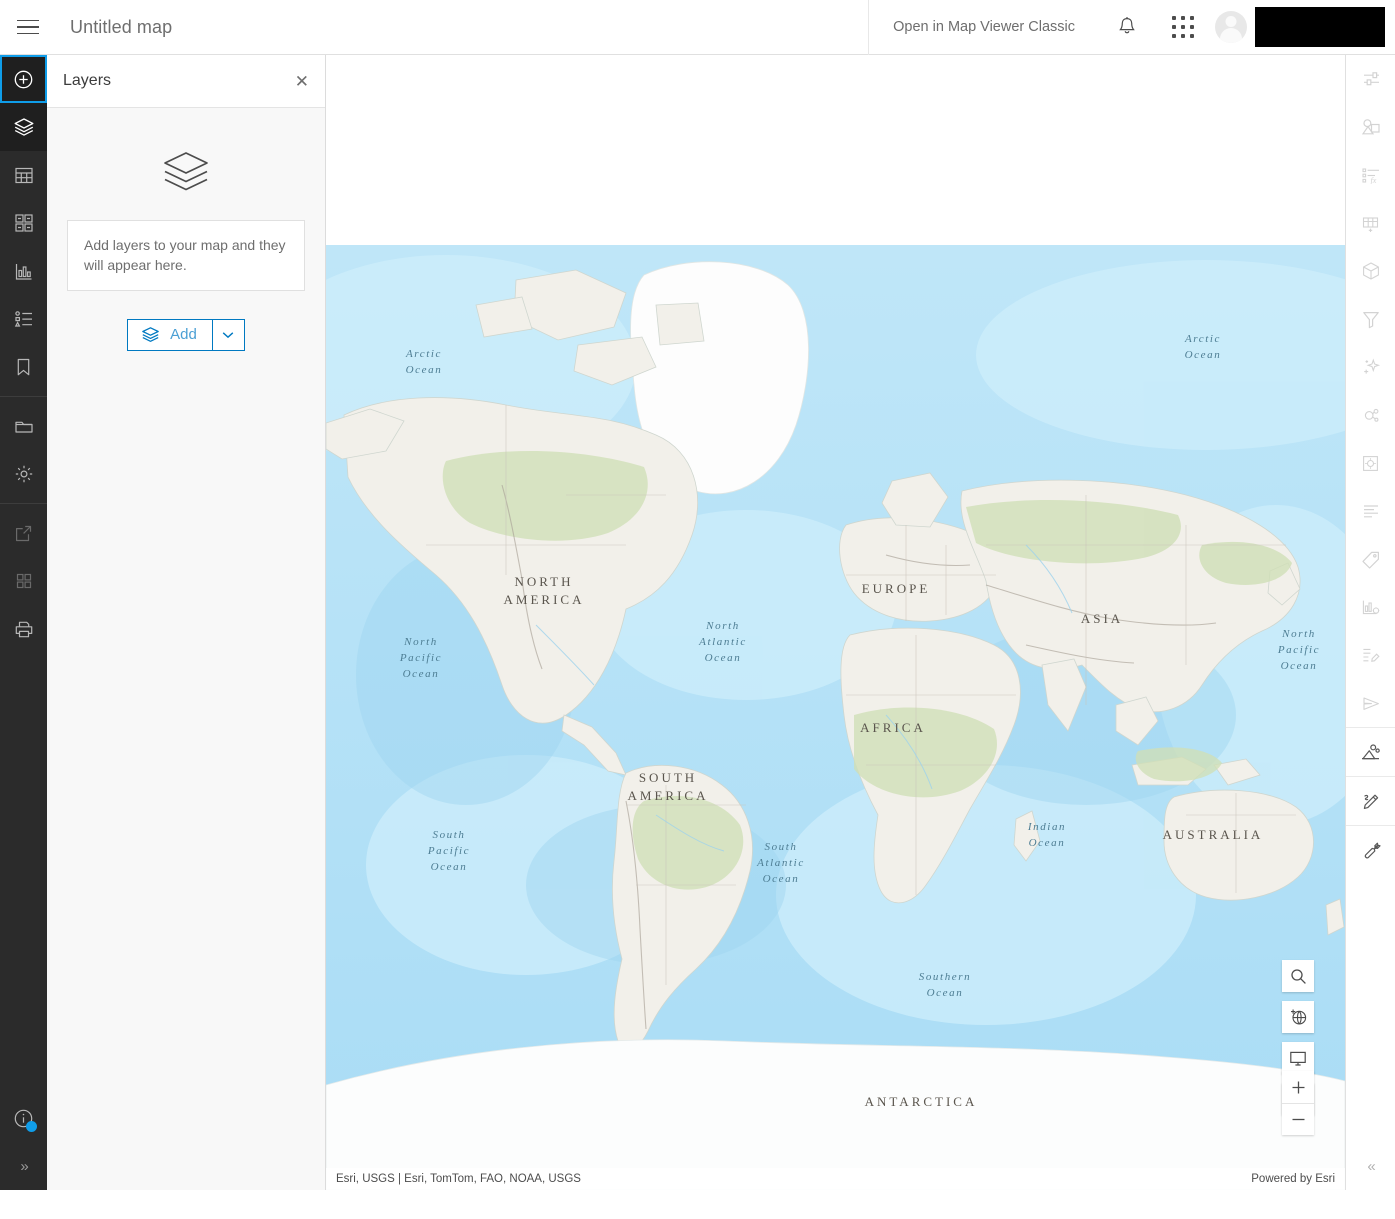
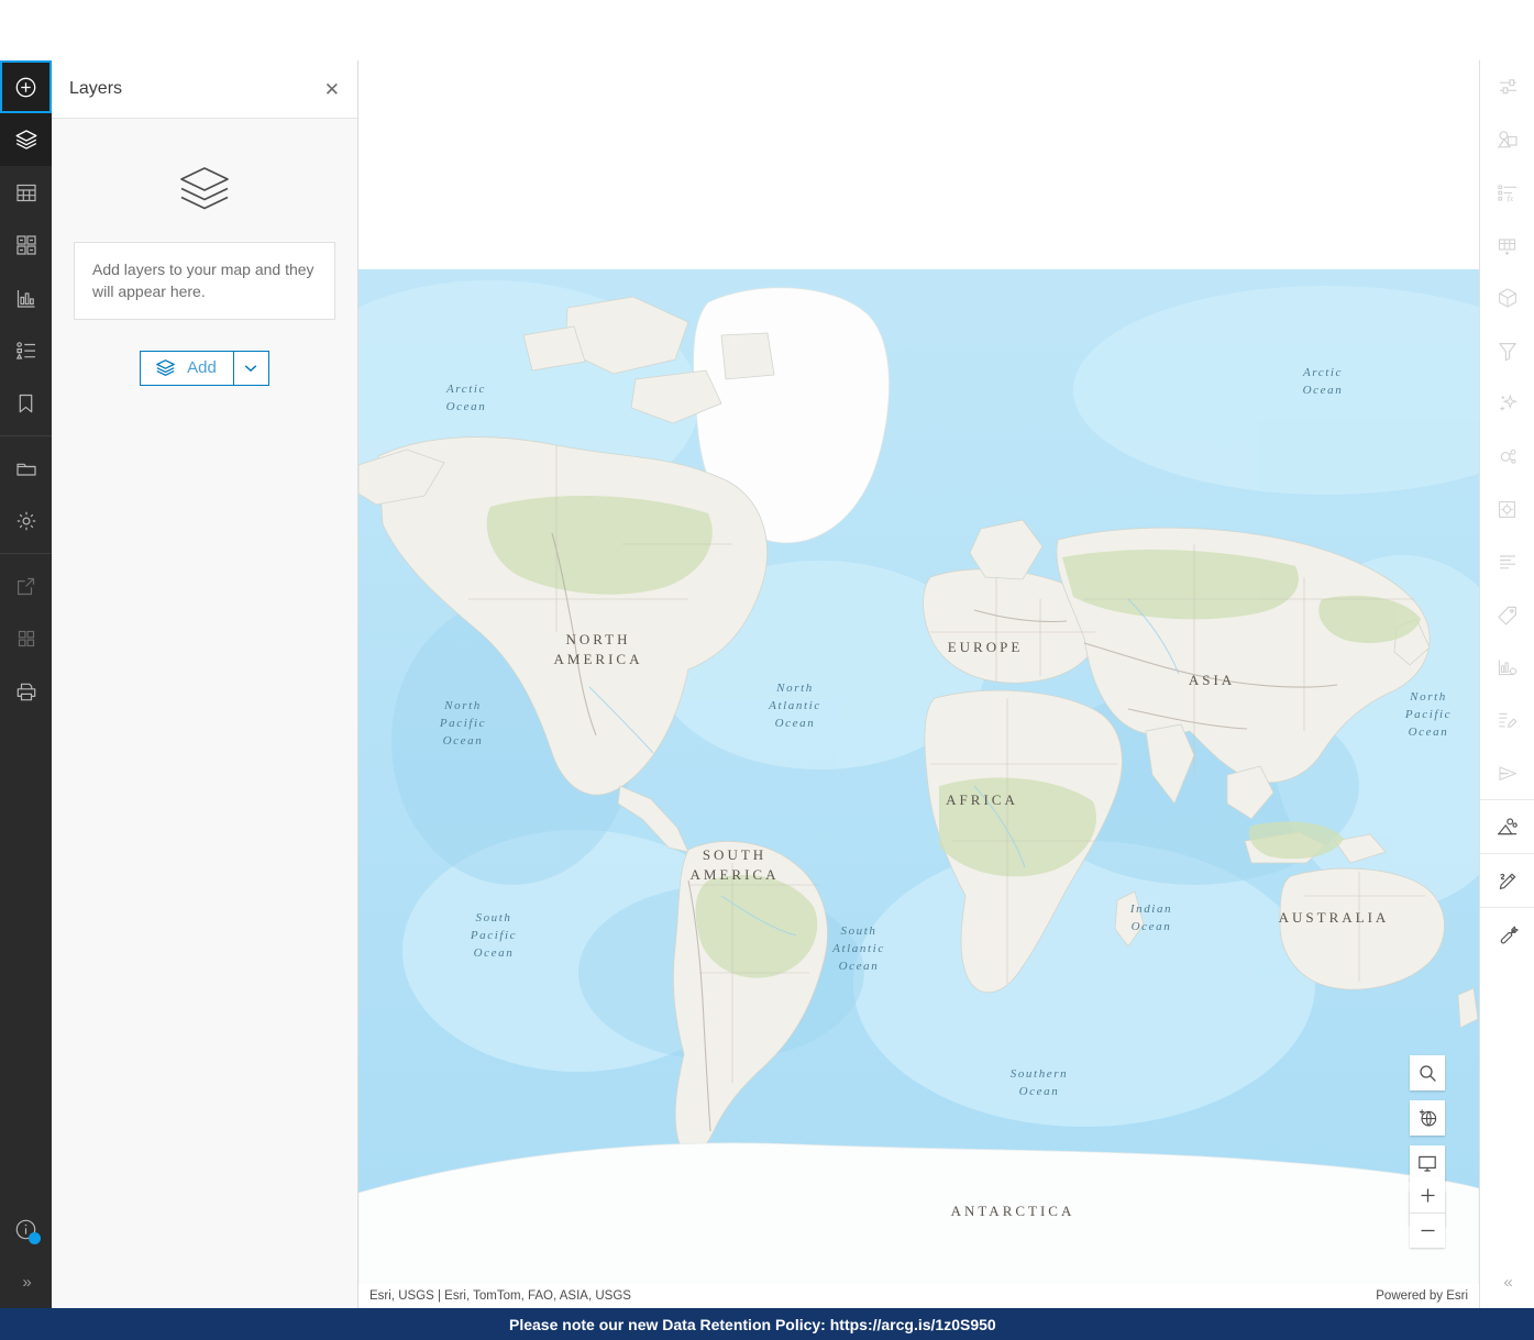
- Untitled map
- Open in Map Viewer Classic
  »
  Layers
  ✕
  Add layers to your map and they will appear here.
  Add
  NORTH
  AMERICA
  SOUTH
  AMERICA
  EUROPE
  AFRICA
  ASIA
  AUSTRALIA
  ANTARCTICA
  Arctic
  Ocean
  Arctic
  Ocean
  North
  Pacific
  Ocean
  North
  Pacific
  Ocean
  North
  Atlantic
  Ocean
  South
  Pacific
  Ocean
  South
  Atlantic
  Ocean
  Indian
  Ocean
  Southern
  Ocean
- Esri, USGS | Esri, TomTom, FAO, NOAA, USGS
+ Esri, USGS | Esri, TomTom, FAO, ASIA, USGS
  Powered by Esri
  fx
  «
+ Please note our new Data Retention Policy: https://arcg.is/1z0S950
